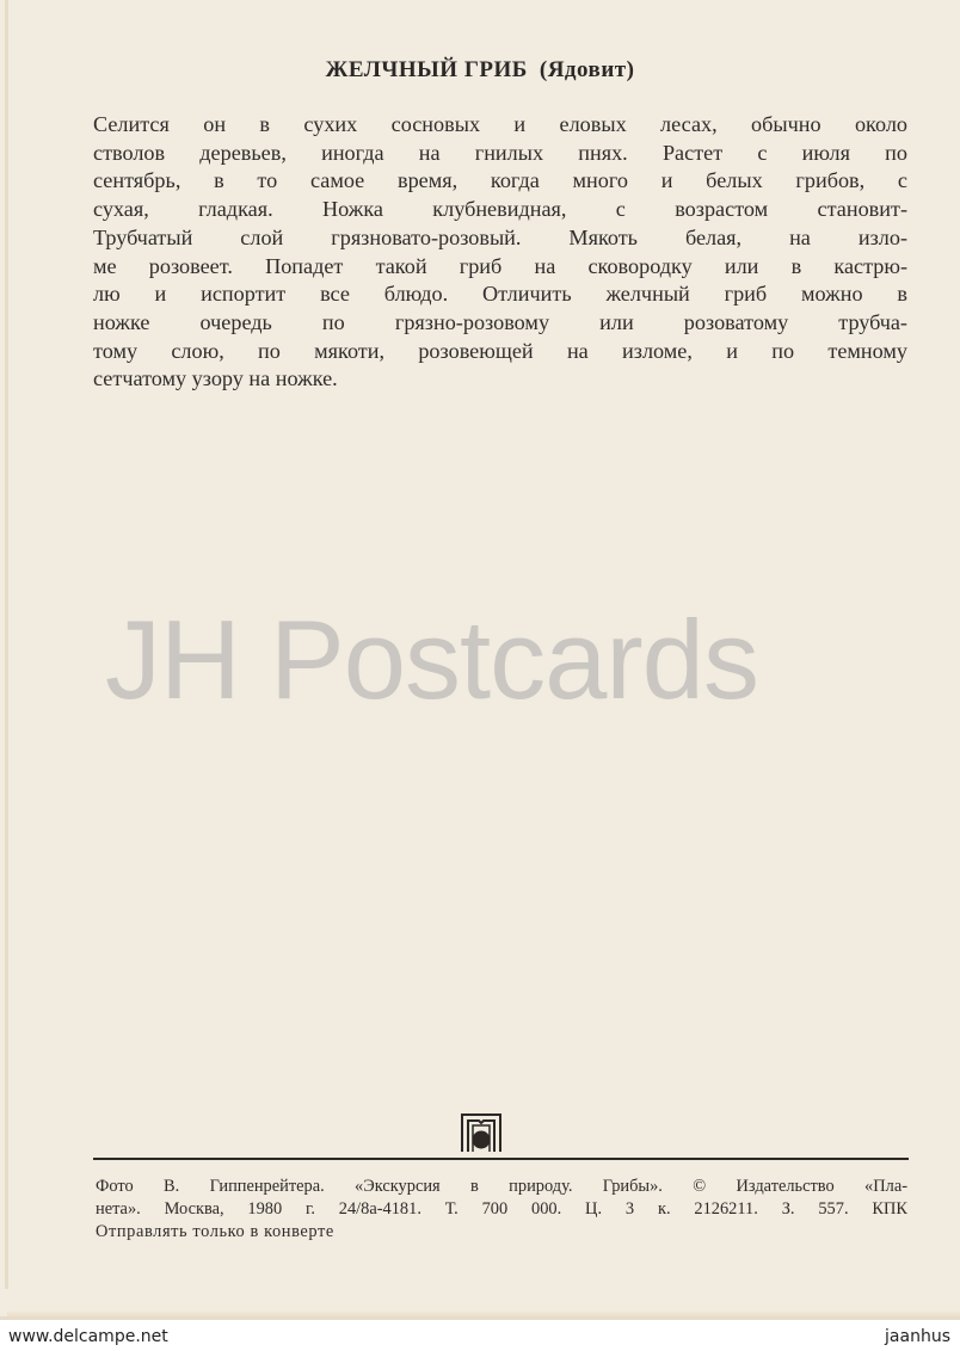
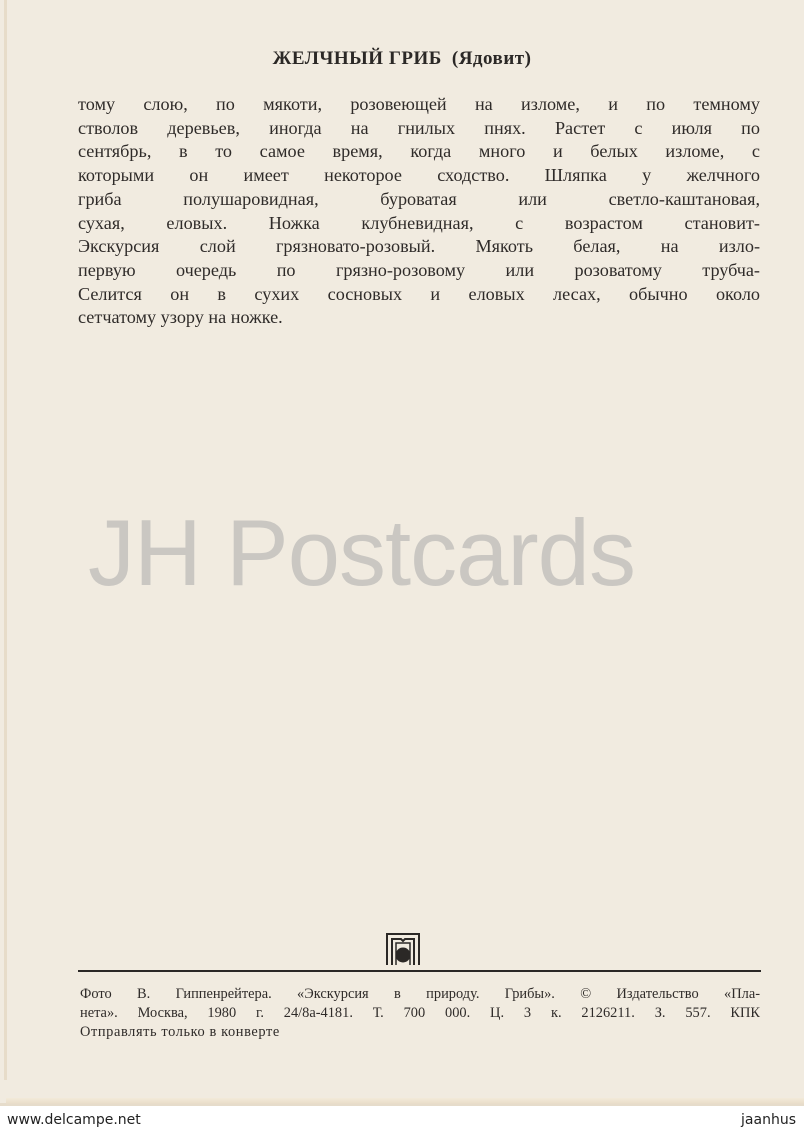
  ЖЕЛЧНЫЙ ГРИБ (Ядовит)
- Селится он в сухих сосновых и еловых лесах, обычно около
+ тому слою, по мякоти, розовеющей на изломе, и по темному
  стволов деревьев, иногда на гнилых пнях. Растет с июля по
- сентябрь, в то самое время, когда много и белых грибов, с
+ сентябрь, в то самое время, когда много и белых изломе, с
+ которыми он имеет некоторое сходство. Шляпка у желчного
+ гриба полушаровидная, буроватая или светло-каштановая,
- сухая, гладкая. Ножка клубневидная, с возрастом становит-
+ сухая, еловых. Ножка клубневидная, с возрастом становит-
- Трубчатый слой грязновато-розовый. Мякоть белая, на изло-
+ Экскурсия слой грязновато-розовый. Мякоть белая, на изло-
- ме розовеет. Попадет такой гриб на сковородку или в кастрю-
- лю и испортит все блюдо. Отличить желчный гриб можно в
- ножке очередь по грязно-розовому или розоватому трубча-
+ первую очередь по грязно-розовому или розоватому трубча-
- тому слою, по мякоти, розовеющей на изломе, и по темному
+ Селится он в сухих сосновых и еловых лесах, обычно около
  сетчатому узору на ножке.
  JH Postcards
  Фото В. Гиппенрейтера. «Экскурсия в природу. Грибы». © Издательство «Пла-
  нета». Москва, 1980 г. 24/8а-4181. Т. 700 000. Ц. 3 к. 2126211. З. 557. КПК
  Отправлять только в конверте
  www.delcampe.net
  jaanhus
